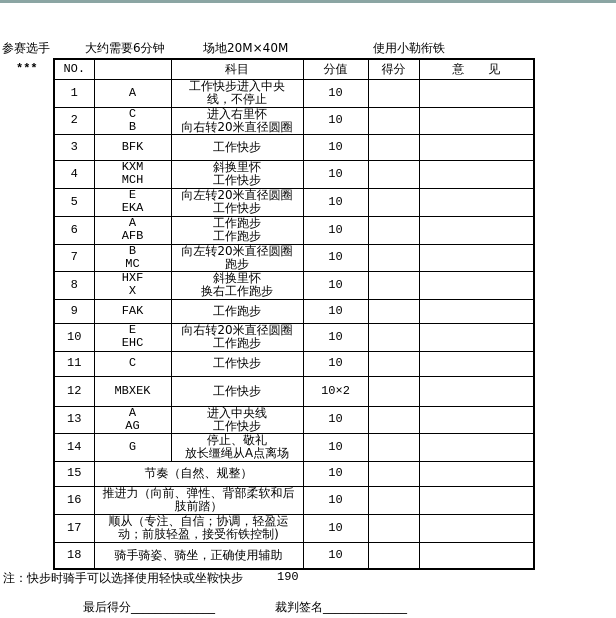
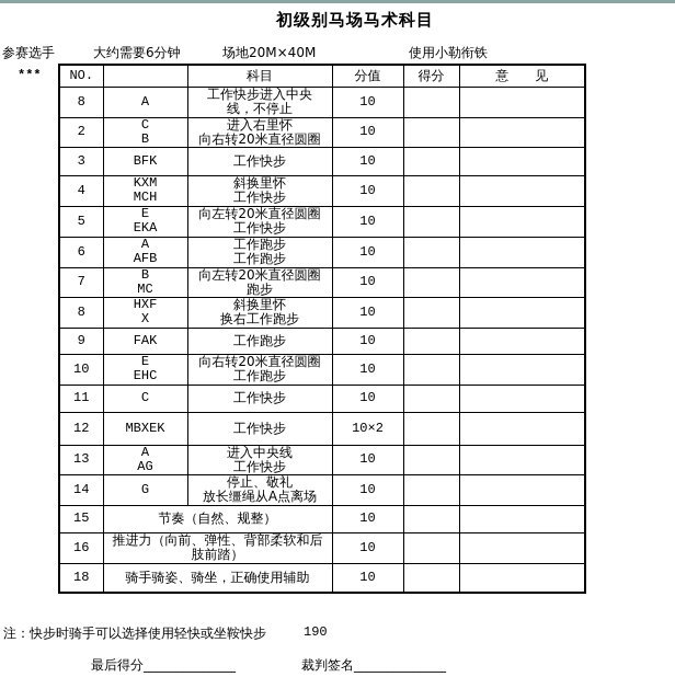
+ 初级别马场马术科目
  参赛选手
  大约需要6分钟
  场地20M×40M
  使用小勒衔铁
  ***
  NO.		科目	分值	得分	意 见
- 1	A	工作快步进入中央 线，不停止	10
+ 8	A	工作快步进入中央 线，不停止	10
  2	C B	进入右里怀 向右转20米直径圆圈	10
  3	BFK	工作快步	10
  4	KXM MCH	斜换里怀 工作快步	10
  5	E EKA	向左转20米直径圆圈 工作快步	10
  6	A AFB	工作跑步 工作跑步	10
  7	B MC	向左转20米直径圆圈 跑步	10
  8	HXF X	斜换里怀 换右工作跑步	10
  9	FAK	工作跑步	10
  10	E EHC	向右转20米直径圆圈 工作跑步	10
  11	C	工作快步	10
  12	MBXEK	工作快步	10×2
  13	A AG	进入中央线 工作快步	10
  14	G	停止、敬礼 放长缰绳从A点离场	10
  15	节奏（自然、规整）	10
  16	推进力（向前、弹性、背部柔软和后 肢前踏）	10
- 17	顺从（专注、自信；协调，轻盈运 动；前肢轻盈，接受衔铁控制)	10
  18	骑手骑姿、骑坐，正确使用辅助	10
  注：快步时骑手可以选择使用轻快或坐鞍快步
  190
  最后得分______________
  裁判签名______________
